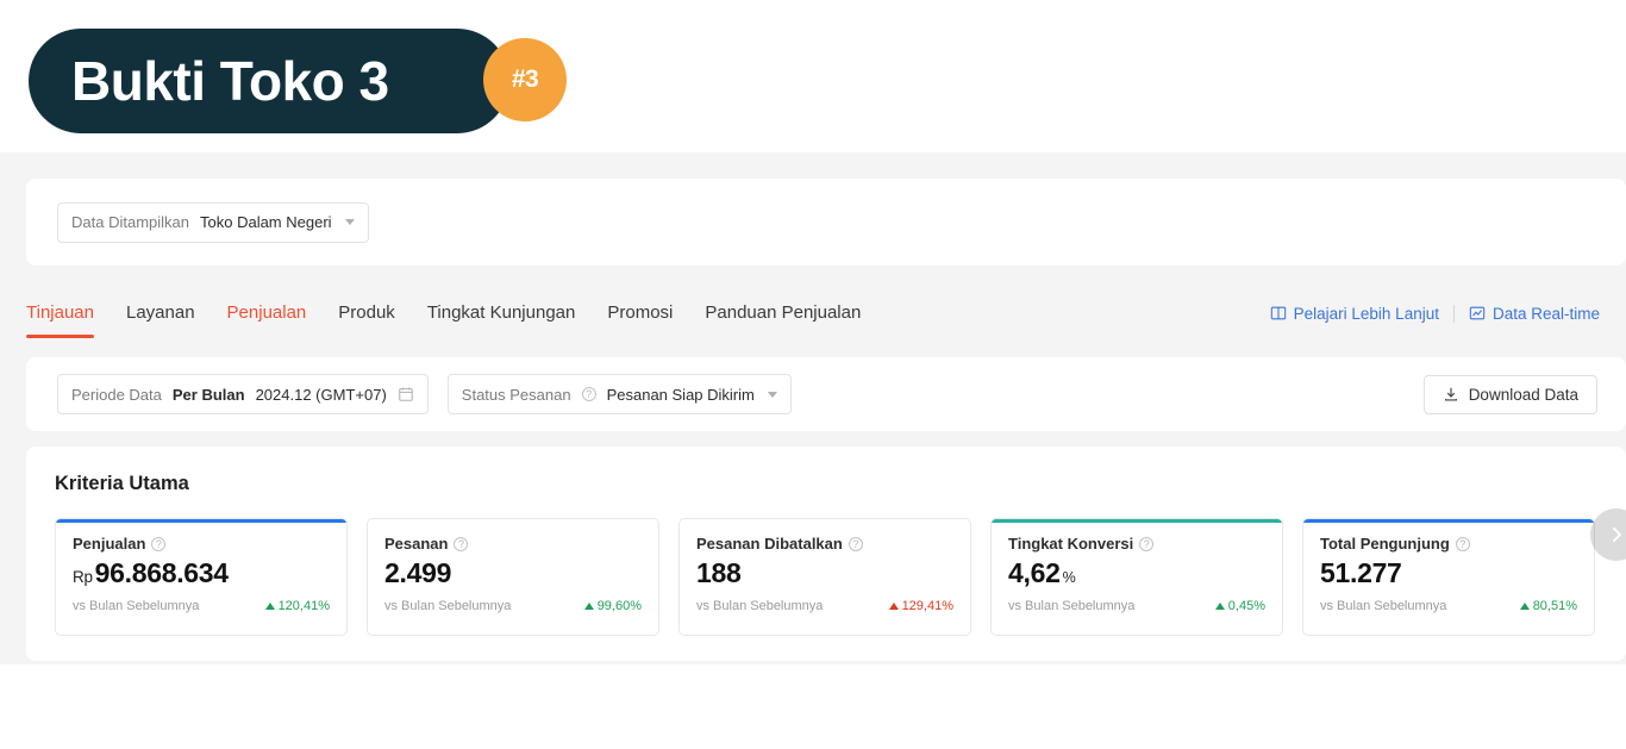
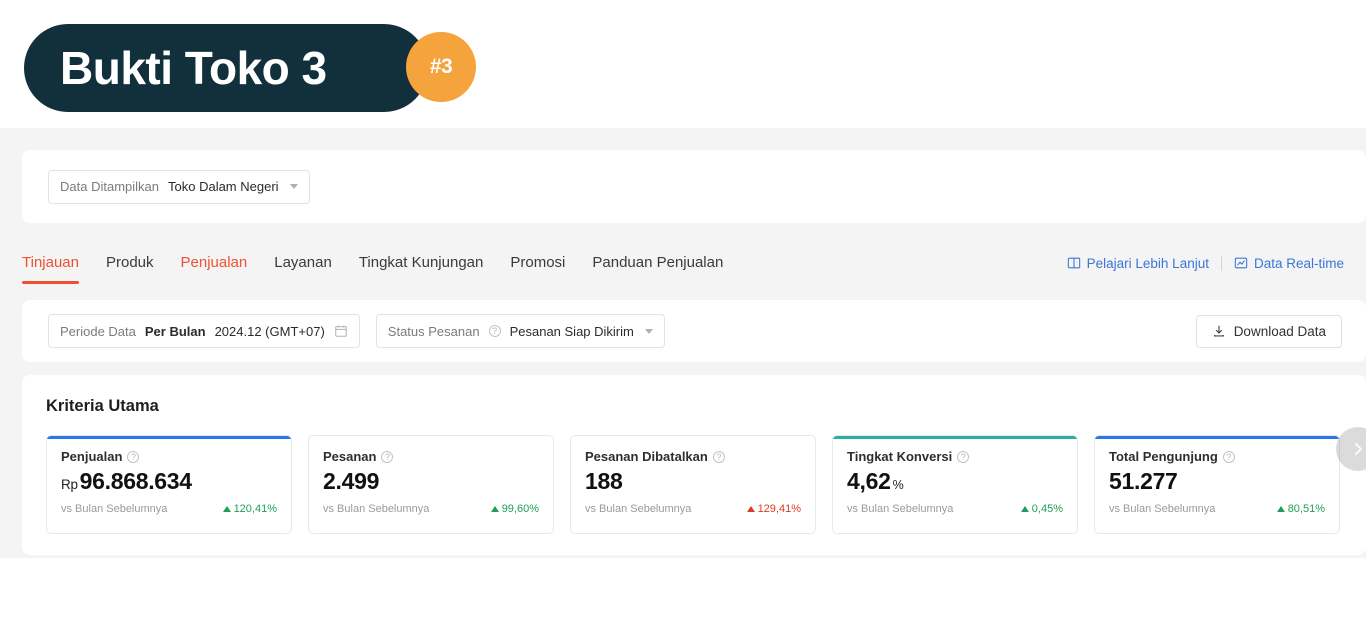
  Bukti Toko 3
  #3
  Data Ditampilkan
  Toko Dalam Negeri
  Tinjauan
- Layanan
+ Produk
  Penjualan
- Produk
+ Layanan
  Tingkat Kunjungan
  Promosi
  Panduan Penjualan
  Pelajari Lebih Lanjut
  Data Real-time
  Periode Data
  Per Bulan
  2024.12 (GMT+07)
  Status Pesanan
  ?
  Pesanan Siap Dikirim
  Download Data
  Kriteria Utama
  Penjualan
  ?
  Rp
  96.868.634
  vs Bulan Sebelumnya
  120,41%
  Pesanan
  ?
  2.499
  vs Bulan Sebelumnya
  99,60%
  Pesanan Dibatalkan
  ?
  188
  vs Bulan Sebelumnya
  129,41%
  Tingkat Konversi
  ?
  4,62
  %
  vs Bulan Sebelumnya
  0,45%
  Total Pengunjung
  ?
  51.277
  vs Bulan Sebelumnya
  80,51%
